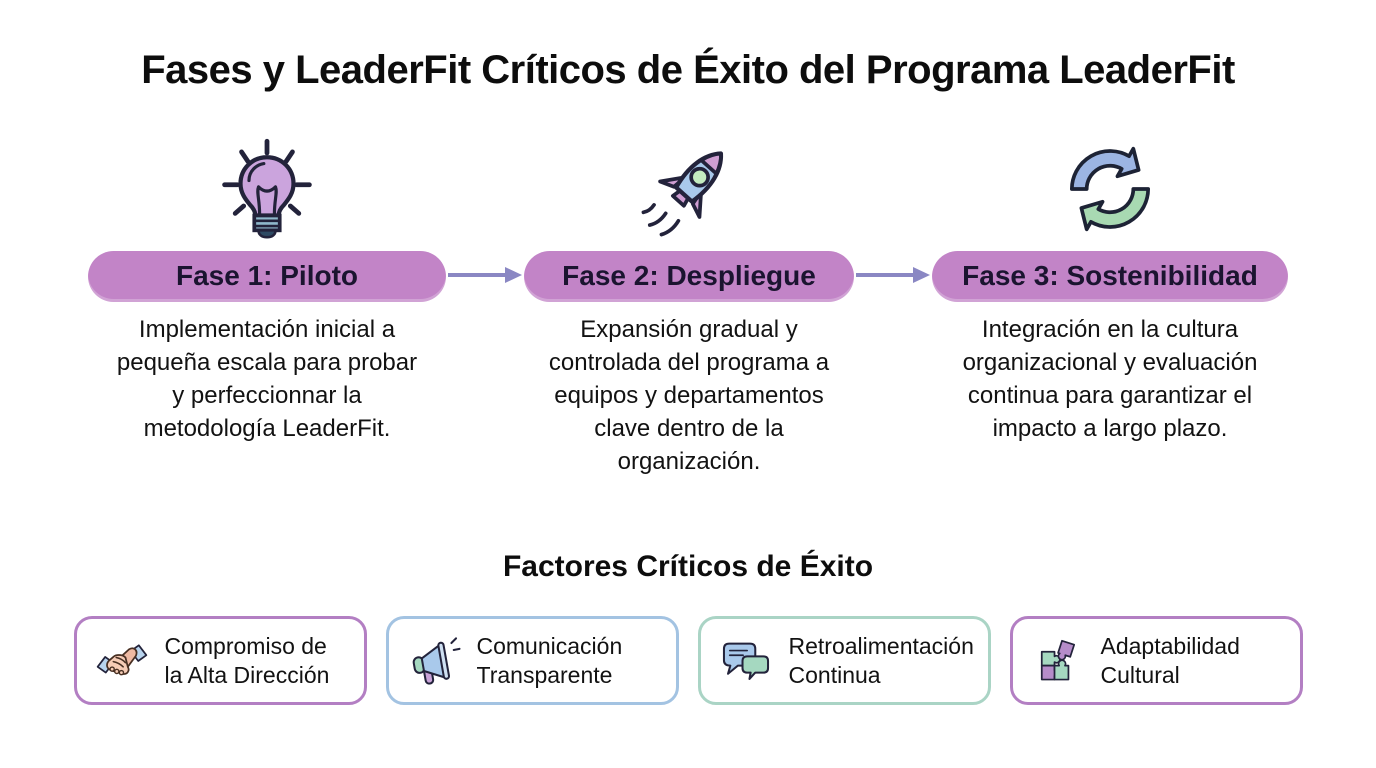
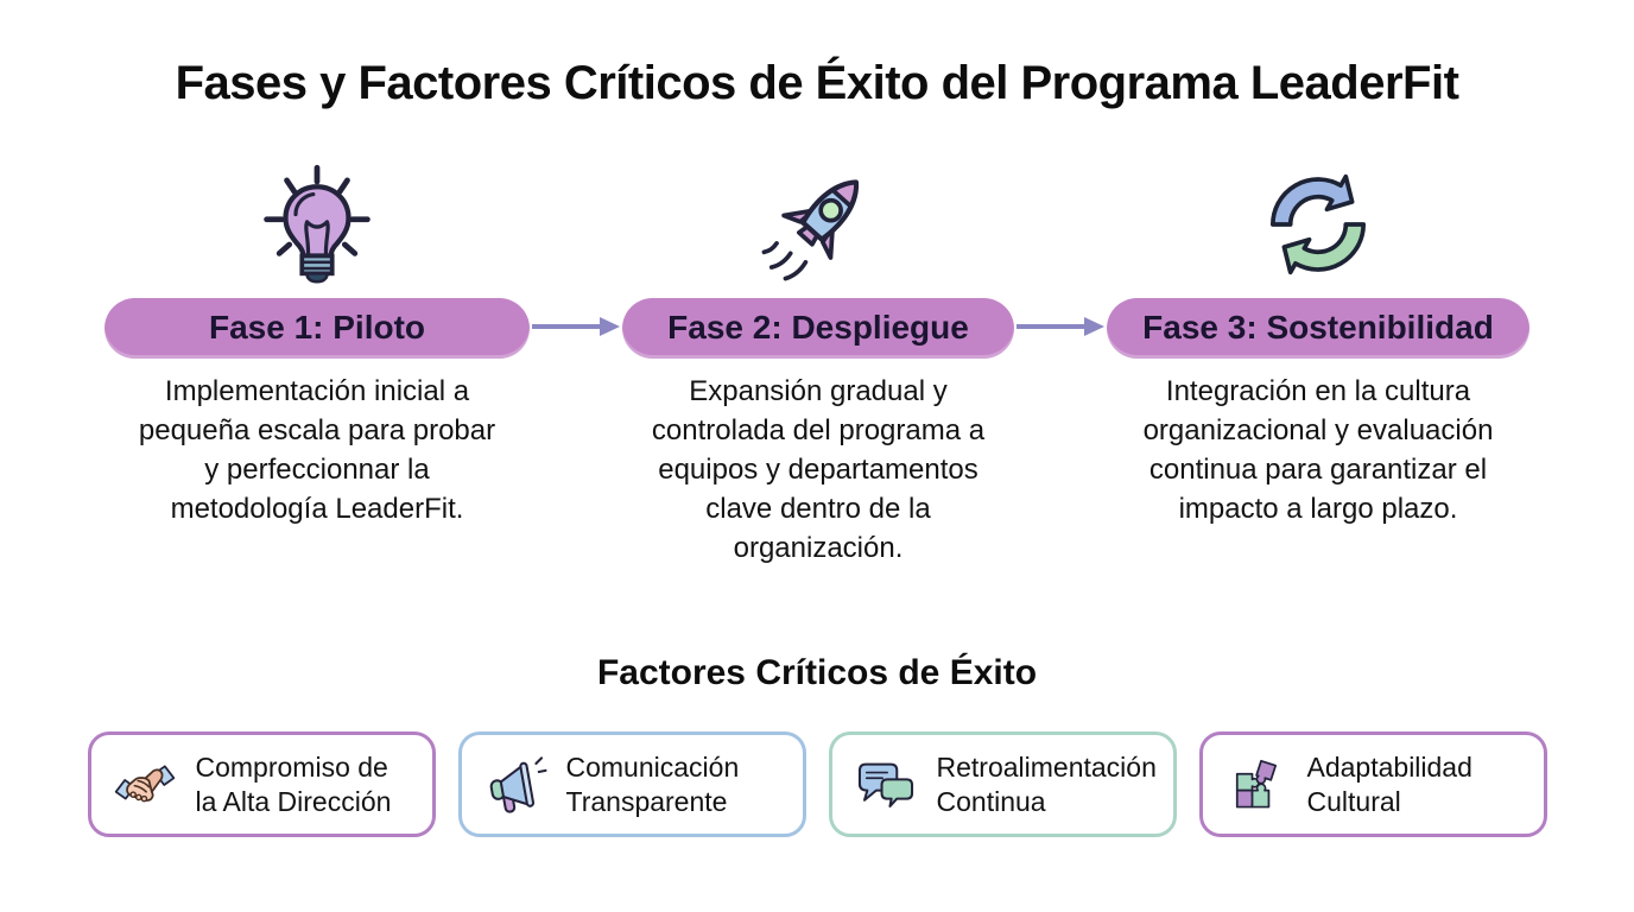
- Fases y LeaderFit Críticos de Éxito del Programa LeaderFit
+ Fases y Factores Críticos de Éxito del Programa LeaderFit
  Fase 1: Piloto
  Implementación inicial a
  pequeña escala para probar
  y perfeccionnar la
  metodología LeaderFit.
  Fase 2: Despliegue
  Expansión gradual y
  controlada del programa a
  equipos y departamentos
  clave dentro de la
  organización.
  Fase 3: Sostenibilidad
  Integración en la cultura
  organizacional y evaluación
  continua para garantizar el
  impacto a largo plazo.
  Factores Críticos de Éxito
  Compromiso de
  la Alta Dirección
  Comunicación
  Transparente
  Retroalimentación
  Continua
  Adaptabilidad
  Cultural
